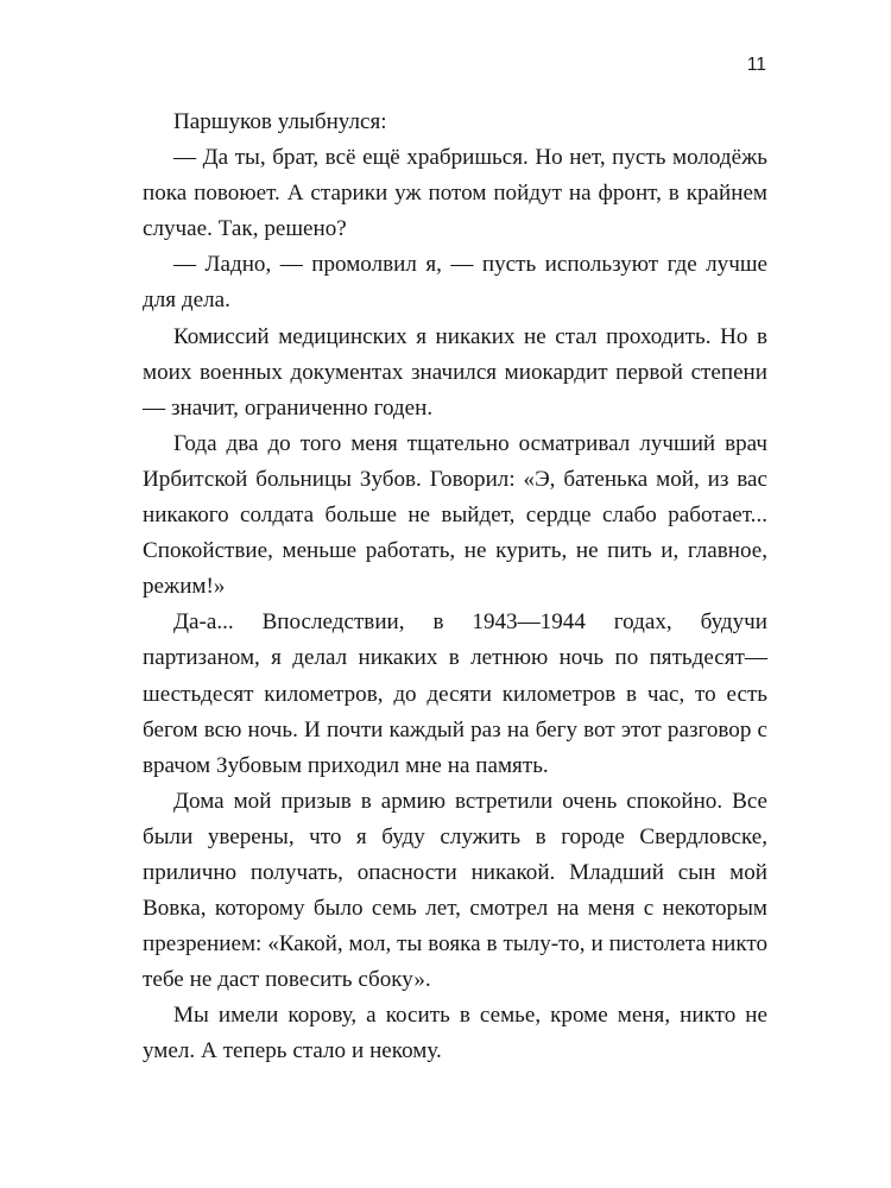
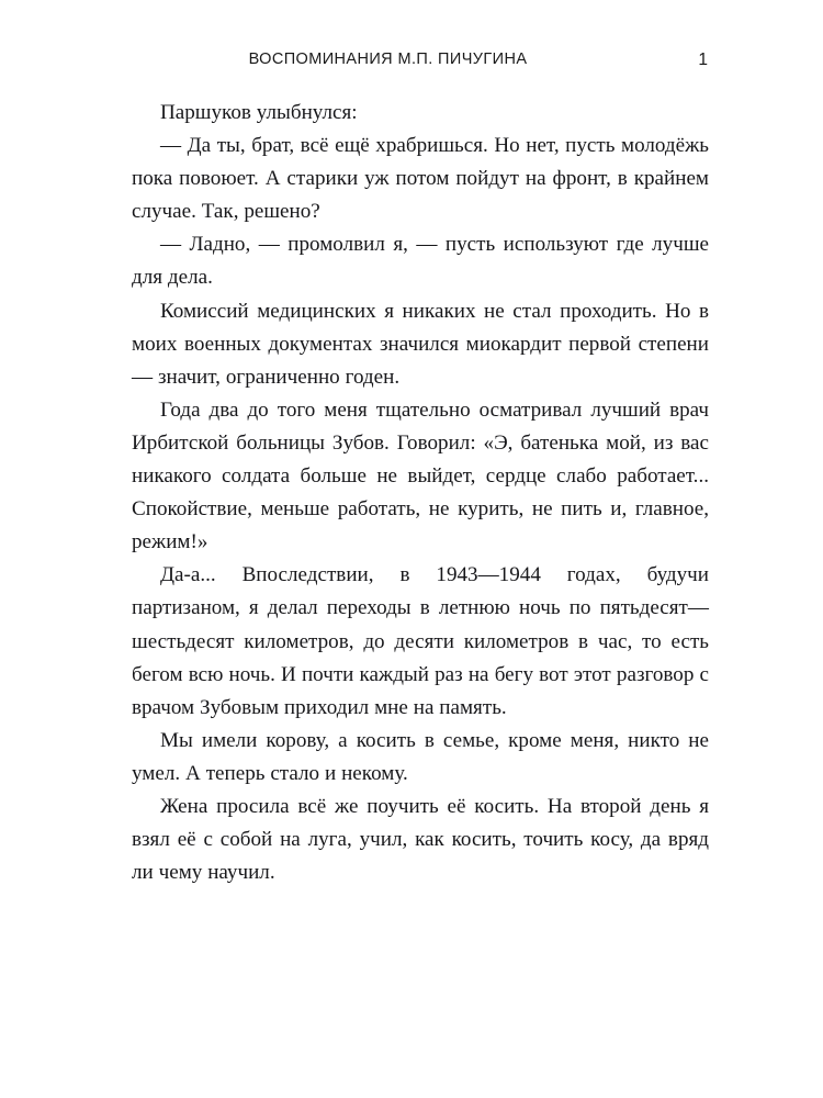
+ ВОСПОМИНАНИЯ М.П. ПИЧУГИНА
- 11
+ 1
  Паршуков улыбнулся:
  — Да ты, брат, всё ещё храбришься. Но нет, пусть молодёжь пока повоюет. А старики уж потом пойдут на фронт, в крайнем случае. Так, решено?
  — Ладно, — промолвил я, — пусть используют где лучше для дела.
  Комиссий медицинских я никаких не стал проходить. Но в моих военных документах значился миокардит первой степени — значит, ограниченно годен.
  Года два до того меня тщательно осматривал лучший врач Ирбитской больницы Зубов. Говорил: «Э, батенька мой, из вас никакого солдата больше не выйдет, сердце слабо работает... Спокойствие, меньше работать, не курить, не пить и, главное, режим!»
- Да-а... Впоследствии, в 1943—1944 годах, будучи партизаном, я делал никаких в летнюю ночь по пятьдесят—шестьдесят километров, до десяти километров в час, то есть бегом всю ночь. И почти каждый раз на бегу вот этот разговор с врачом Зубовым приходил мне на память.
+ Да-а... Впоследствии, в 1943—1944 годах, будучи партизаном, я делал переходы в летнюю ночь по пятьдесят—шестьдесят километров, до десяти километров в час, то есть бегом всю ночь. И почти каждый раз на бегу вот этот разговор с врачом Зубовым приходил мне на память.
- Дома мой призыв в армию встретили очень спокойно. Все были уверены, что я буду служить в городе Свердловске, прилично получать, опасности никакой. Младший сын мой Вовка, которому было семь лет, смотрел на меня с некоторым презрением: «Какой, мол, ты вояка в тылу-то, и пистолета никто тебе не даст повесить сбоку».
  Мы имели корову, а косить в семье, кроме меня, никто не умел. А теперь стало и некому.
+ Жена просила всё же поучить её косить. На второй день я взял её с собой на луга, учил, как косить, точить косу, да вряд ли чему научил.
